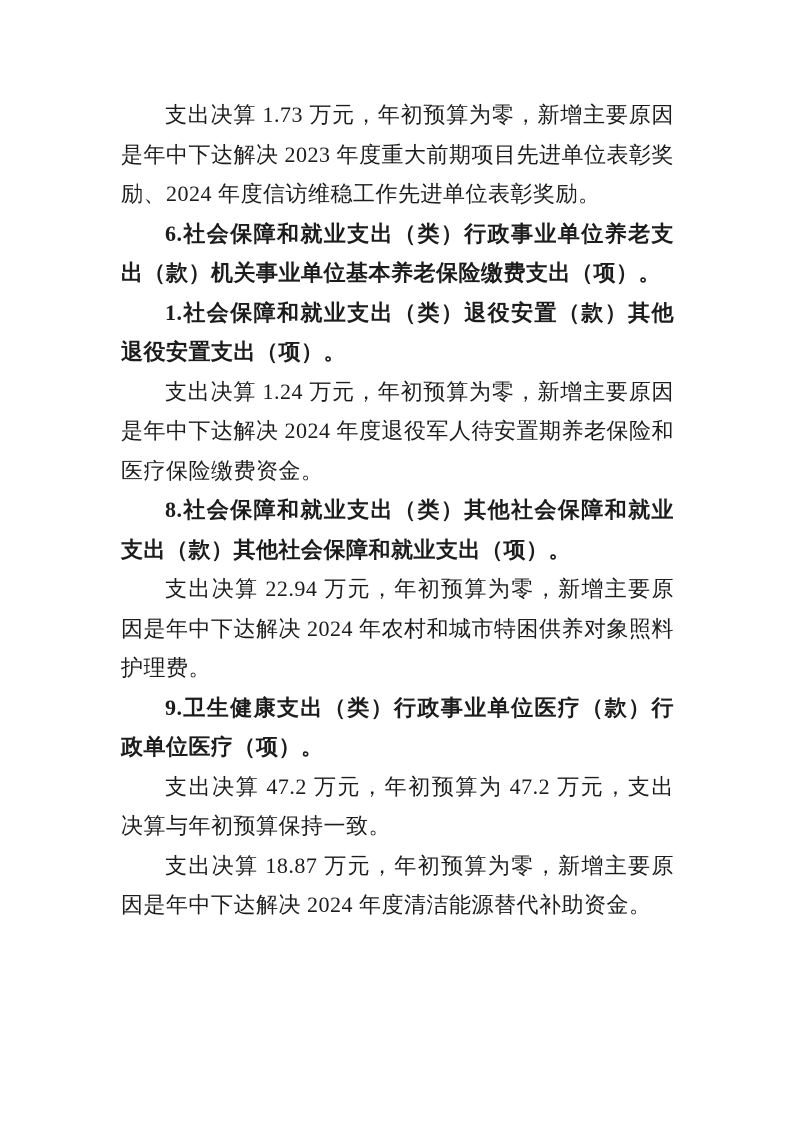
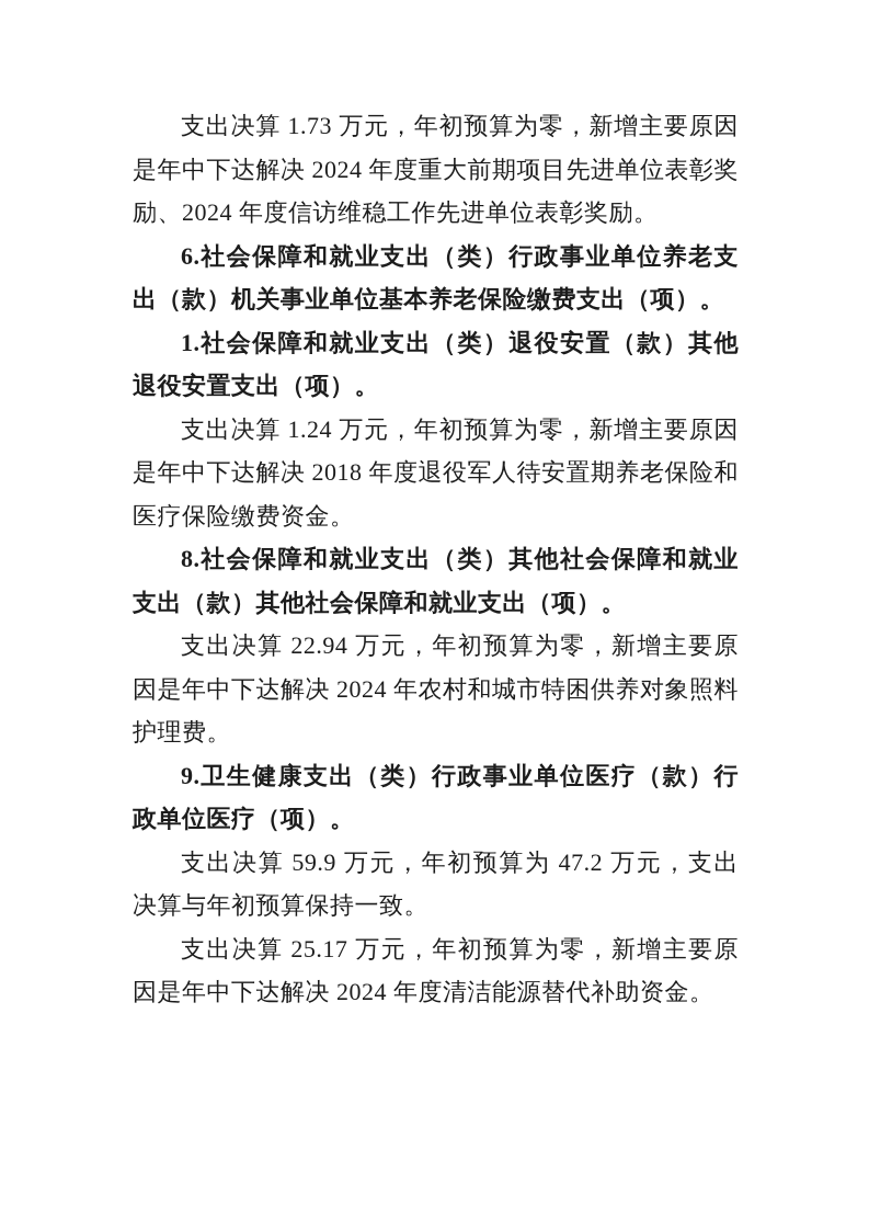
- 支出决算 1.73 万元，年初预算为零，新增主要原因是年中下达解决 2023 年度重大前期项目先进单位表彰奖励、2024 年度信访维稳工作先进单位表彰奖励。
+ 支出决算 1.73 万元，年初预算为零，新增主要原因是年中下达解决 2024 年度重大前期项目先进单位表彰奖励、2024 年度信访维稳工作先进单位表彰奖励。
  6.社会保障和就业支出（类）行政事业单位养老支出（款）机关事业单位基本养老保险缴费支出（项）。
  1.社会保障和就业支出（类）退役安置（款）其他退役安置支出（项）。
- 支出决算 1.24 万元，年初预算为零，新增主要原因是年中下达解决 2024 年度退役军人待安置期养老保险和医疗保险缴费资金。
+ 支出决算 1.24 万元，年初预算为零，新增主要原因是年中下达解决 2018 年度退役军人待安置期养老保险和医疗保险缴费资金。
  8.社会保障和就业支出（类）其他社会保障和就业支出（款）其他社会保障和就业支出（项）。
  支出决算 22.94 万元，年初预算为零，新增主要原因是年中下达解决 2024 年农村和城市特困供养对象照料护理费。
  9.卫生健康支出（类）行政事业单位医疗（款）行政单位医疗（项）。
- 支出决算 47.2 万元，年初预算为 47.2 万元，支出决算与年初预算保持一致。
+ 支出决算 59.9 万元，年初预算为 47.2 万元，支出决算与年初预算保持一致。
- 支出决算 18.87 万元，年初预算为零，新增主要原因是年中下达解决 2024 年度清洁能源替代补助资金。
+ 支出决算 25.17 万元，年初预算为零，新增主要原因是年中下达解决 2024 年度清洁能源替代补助资金。
